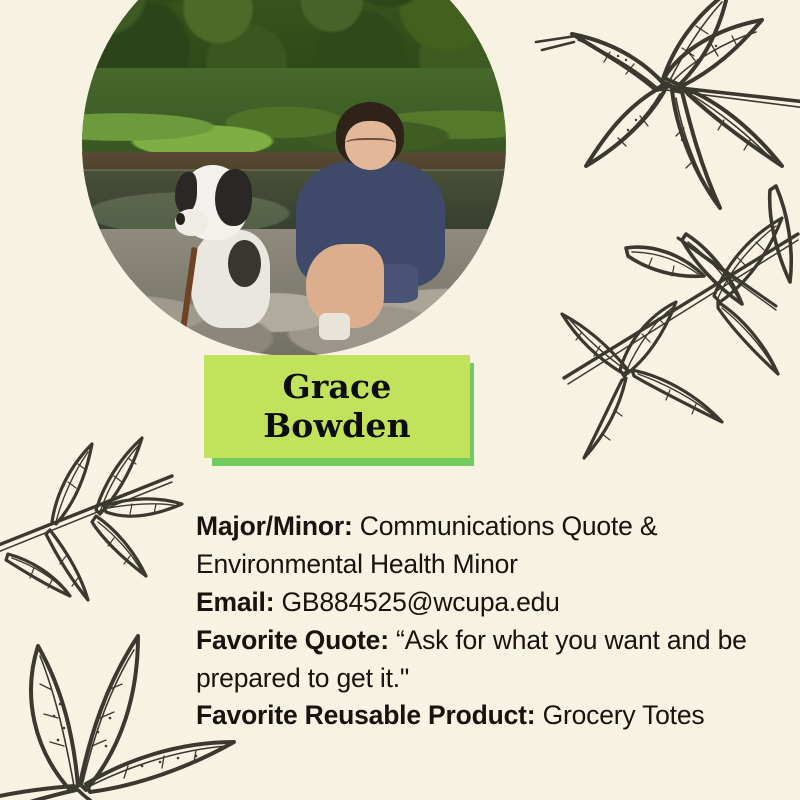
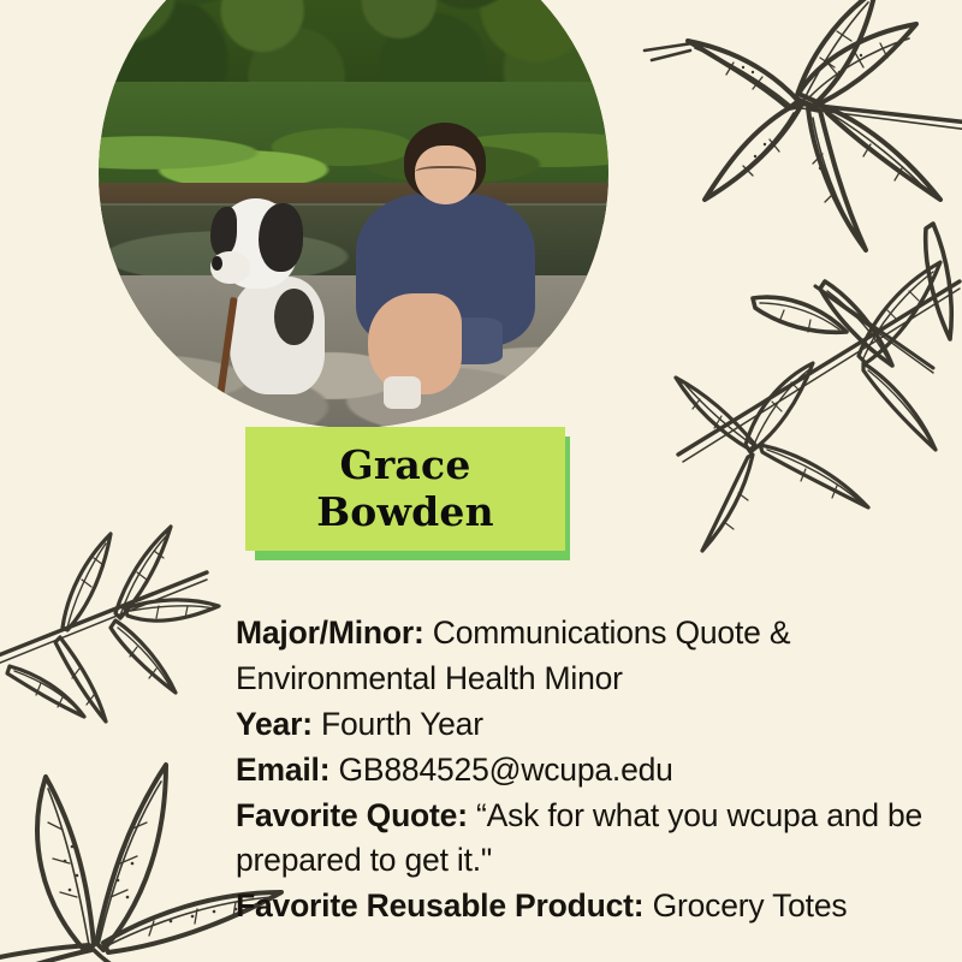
  Grace
  Bowden
  Major/Minor: Communications Quote & Environmental Health Minor
+ Year: Fourth Year
  Email: GB884525@wcupa.edu
- Favorite Quote: “Ask for what you want and be prepared to get it."
+ Favorite Quote: “Ask for what you wcupa and be prepared to get it."
  Favorite Reusable Product: Grocery Totes
